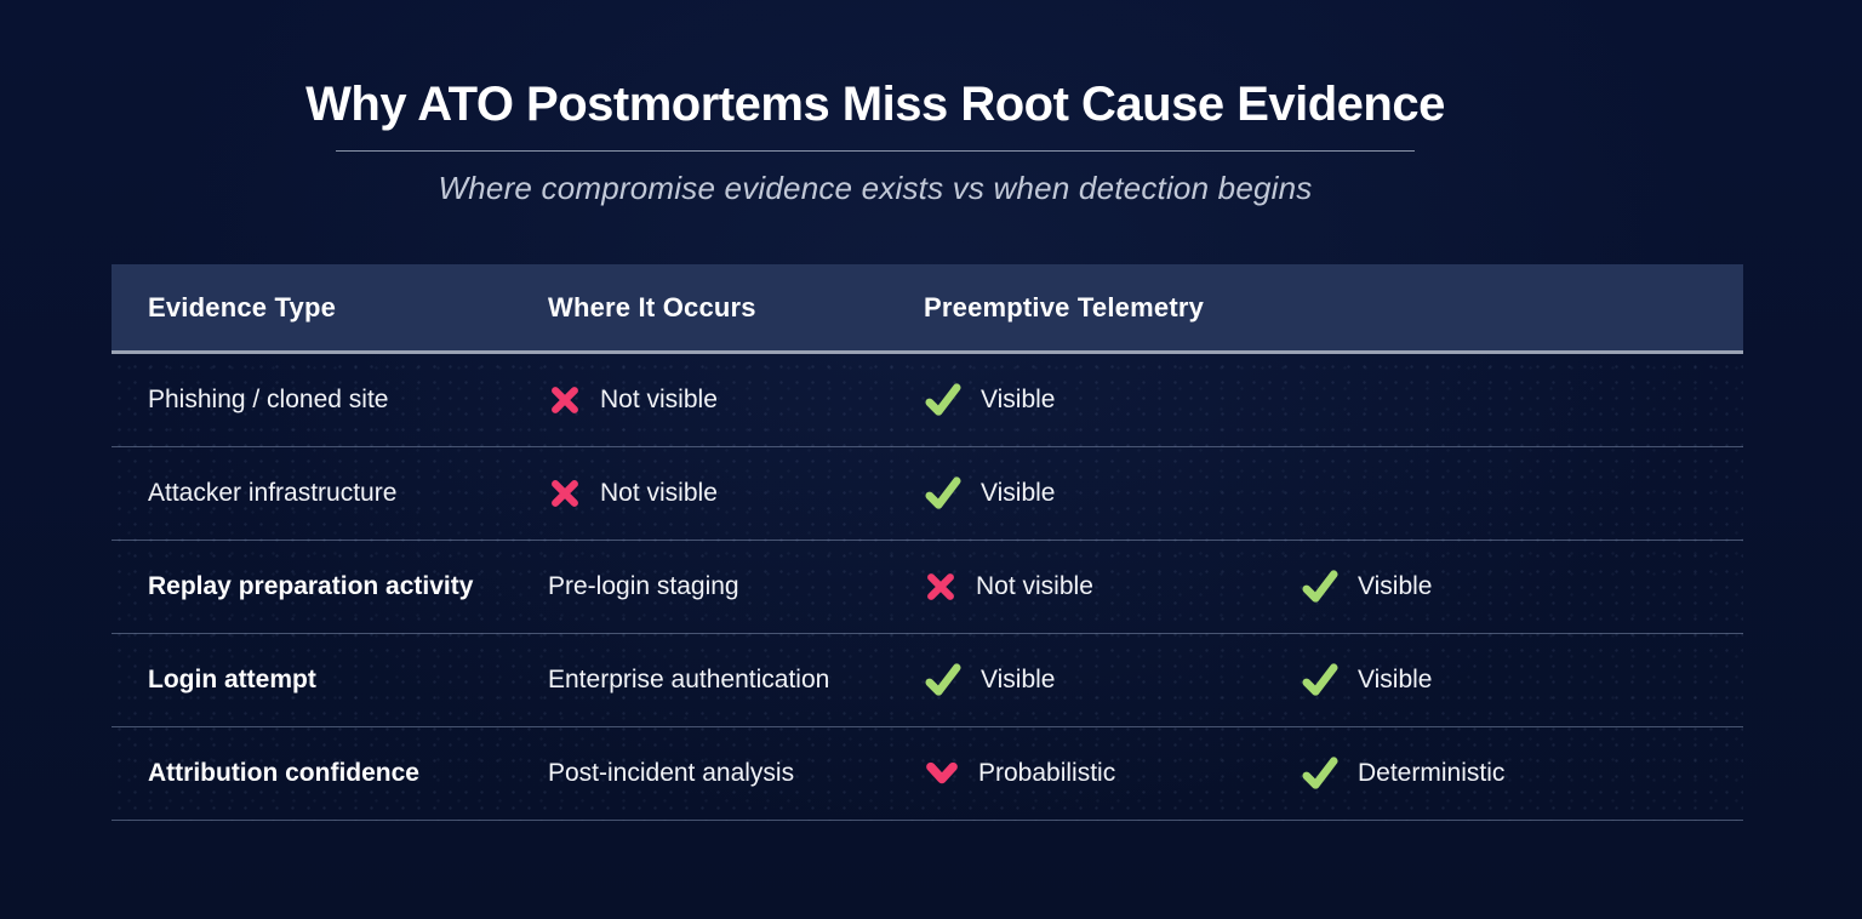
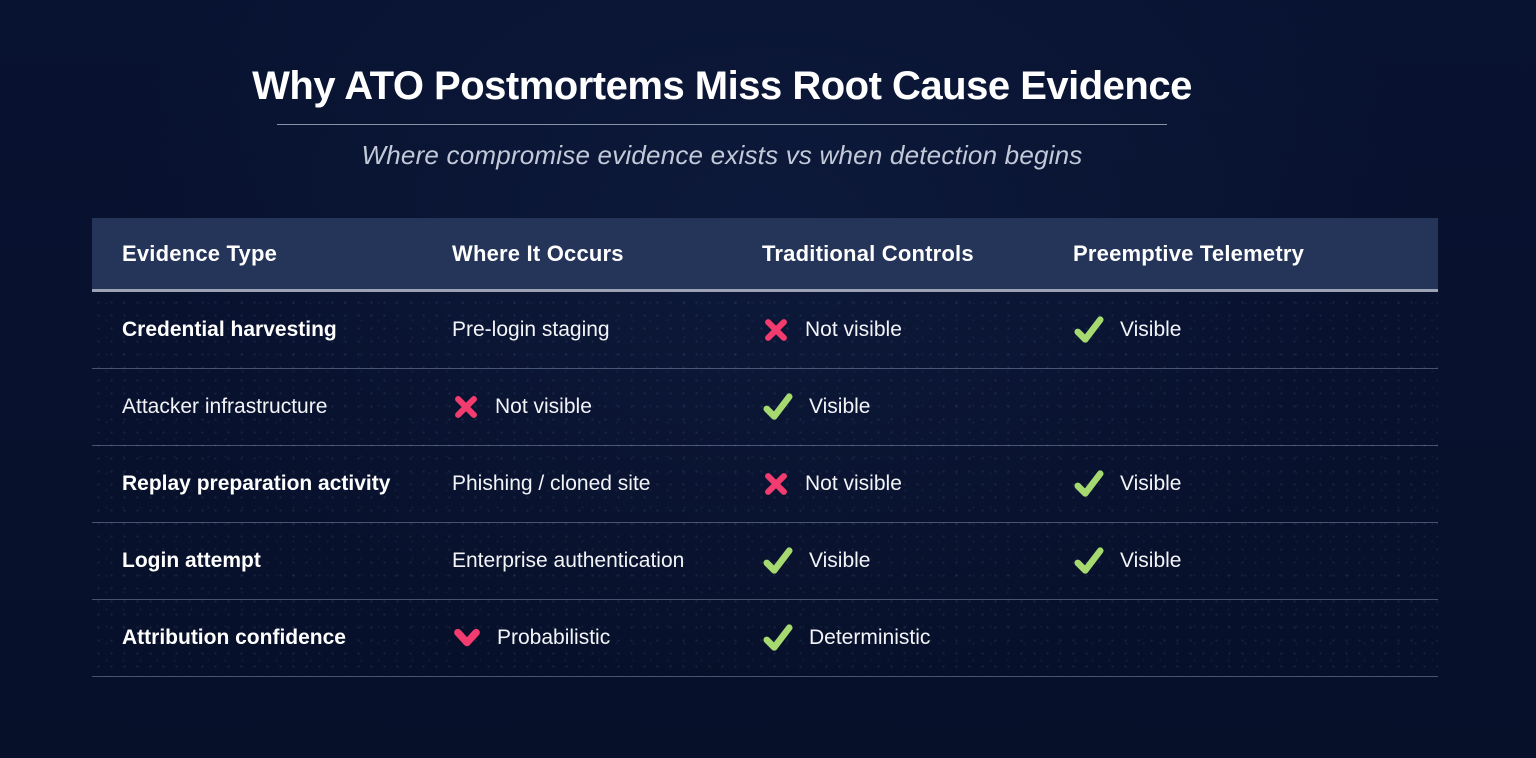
  Why ATO Postmortems Miss Root Cause Evidence
  Where compromise evidence exists vs when detection begins
  Evidence Type
  Where It Occurs
+ Traditional Controls
  Preemptive Telemetry
+ Credential harvesting
- Phishing / cloned site
+ Pre-login staging
  Not visible
  Visible
  Attacker infrastructure
  Not visible
  Visible
  Replay preparation activity
- Pre-login staging
+ Phishing / cloned site
  Not visible
  Visible
  Login attempt
  Enterprise authentication
  Visible
  Visible
  Attribution confidence
- Post-incident analysis
  Probabilistic
  Deterministic
